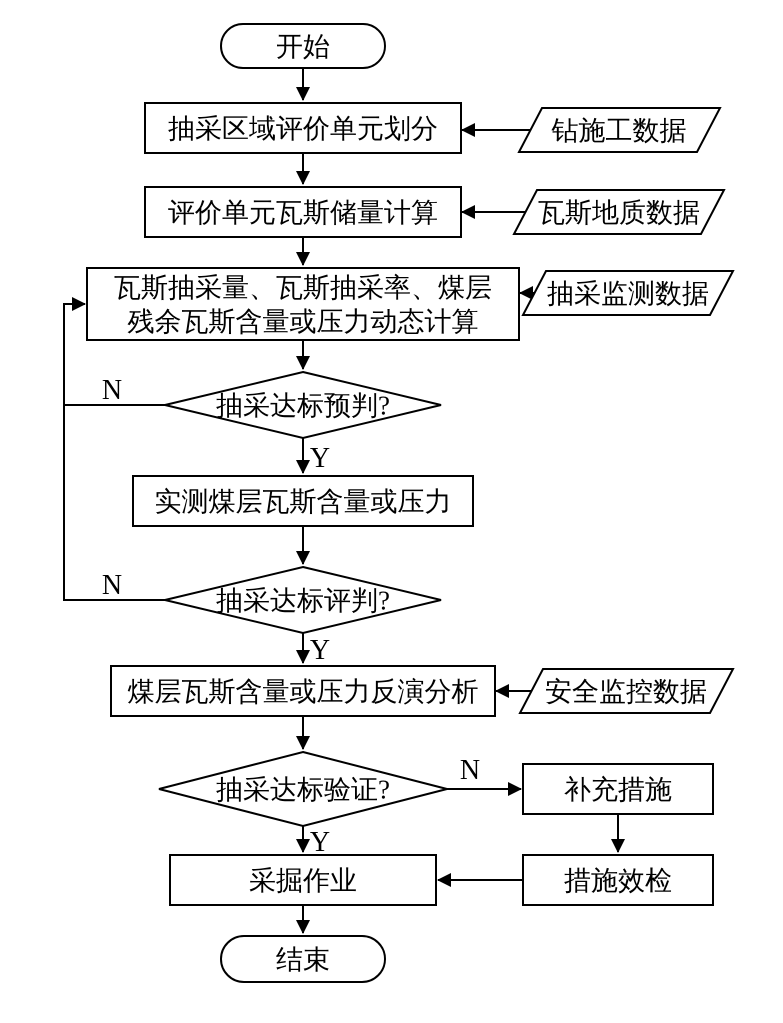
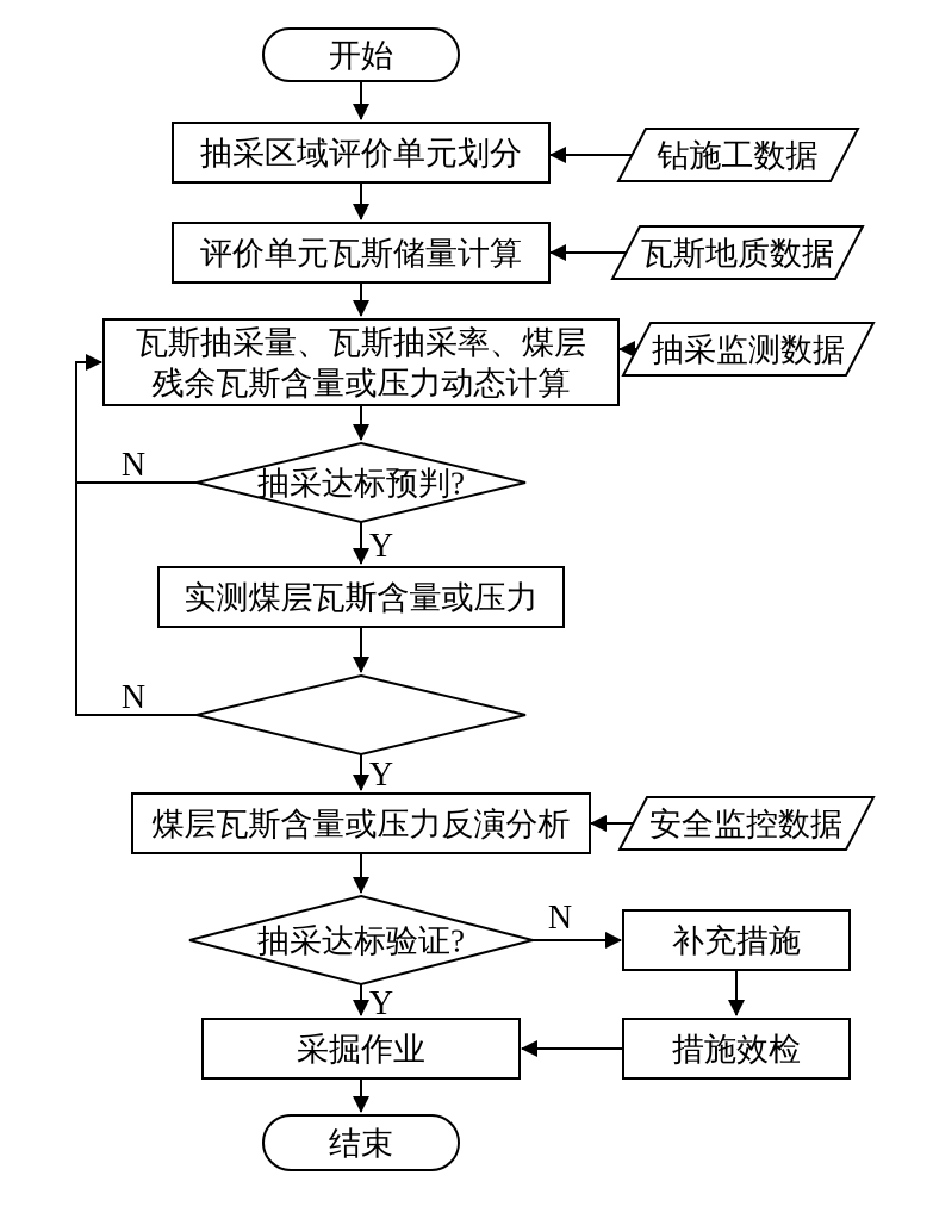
  N
  Y
  N
  Y
  N
  Y
  开始
  抽采区域评价单元划分
  钻施工数据
  评价单元瓦斯储量计算
  瓦斯地质数据
  瓦斯抽采量、瓦斯抽采率、煤层
  残余瓦斯含量或压力动态计算
  抽采监测数据
  抽采达标预判?
  实测煤层瓦斯含量或压力
- 抽采达标评判?
  煤层瓦斯含量或压力反演分析
  安全监控数据
  抽采达标验证?
  补充措施
  措施效检
  采掘作业
  结束
